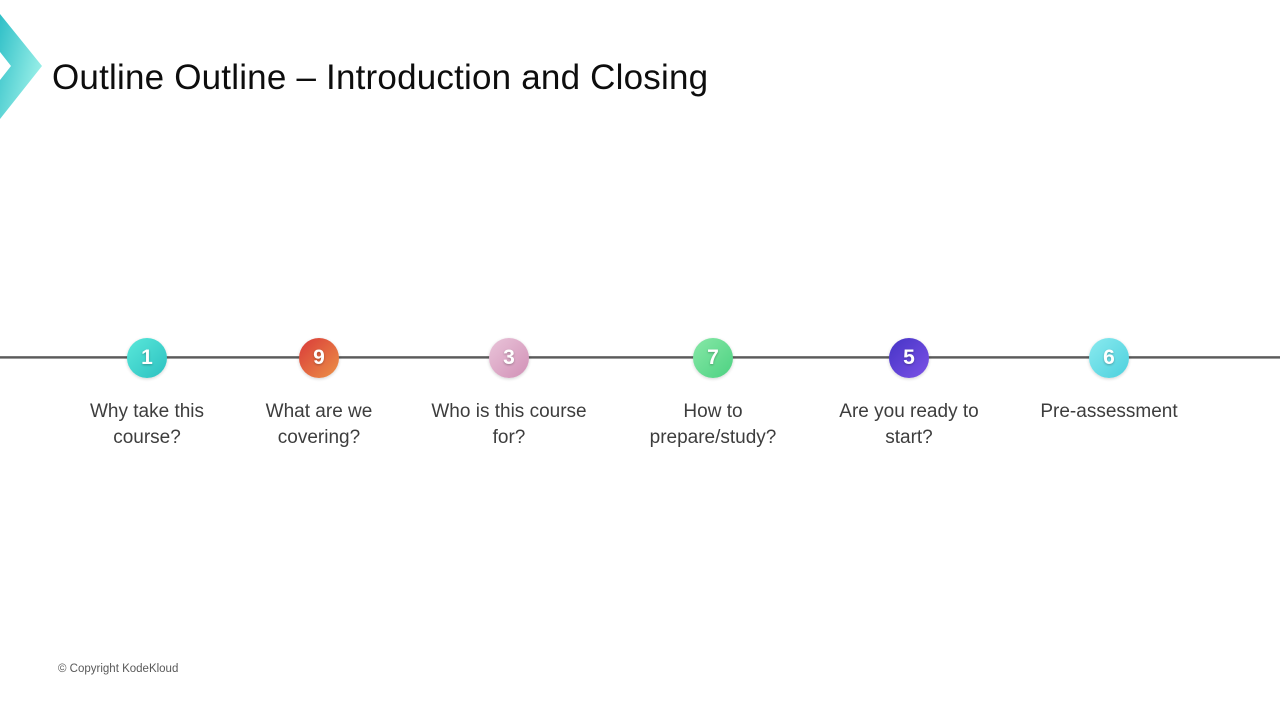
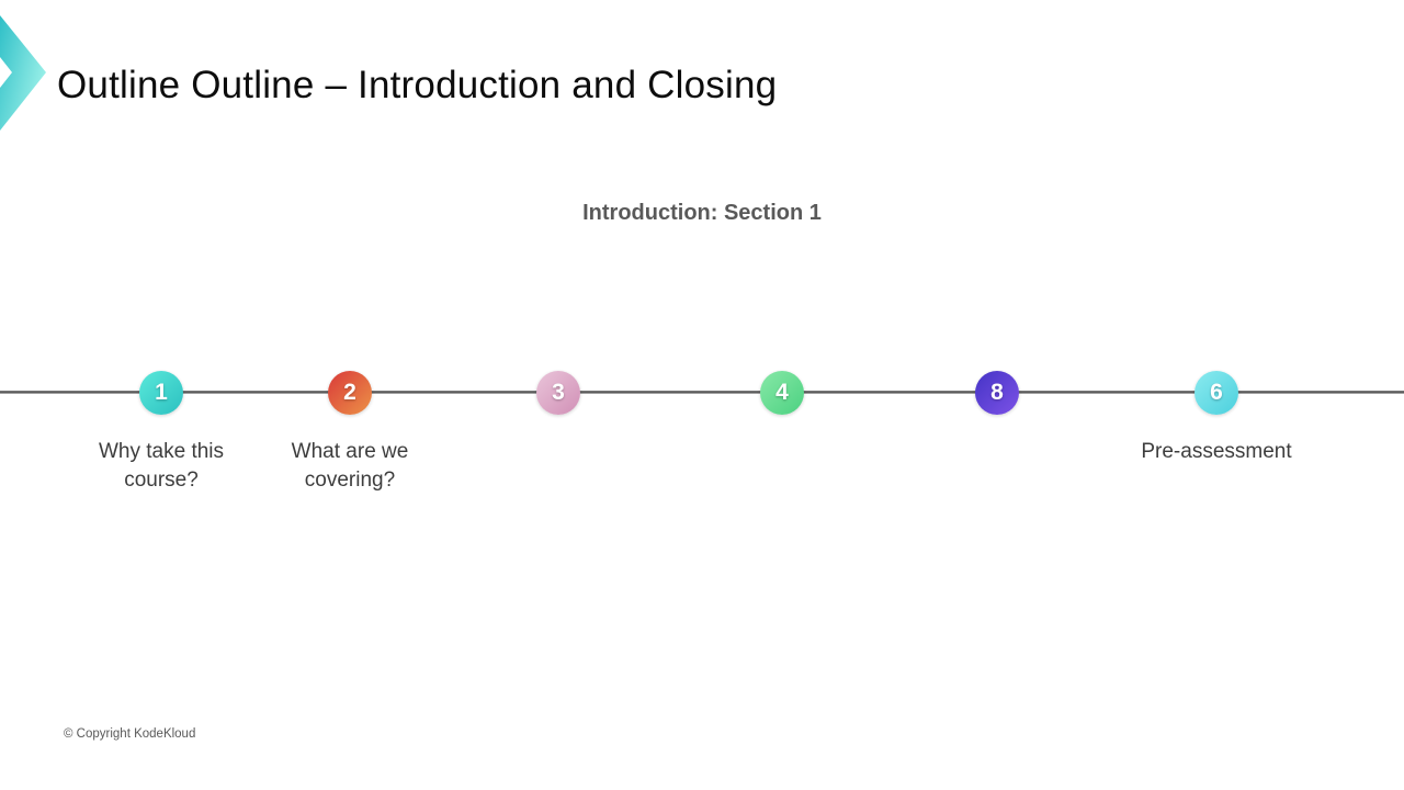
  Outline Outline – Introduction and Closing
+ Introduction: Section 1
  1
  Why take this
  course?
- 9
+ 2
  What are we
  covering?
  3
- Who is this course
- for?
- 7
+ 4
- How to
- prepare/study?
- 5
+ 8
- Are you ready to
- start?
  6
  Pre-assessment
  © Copyright KodeKloud
